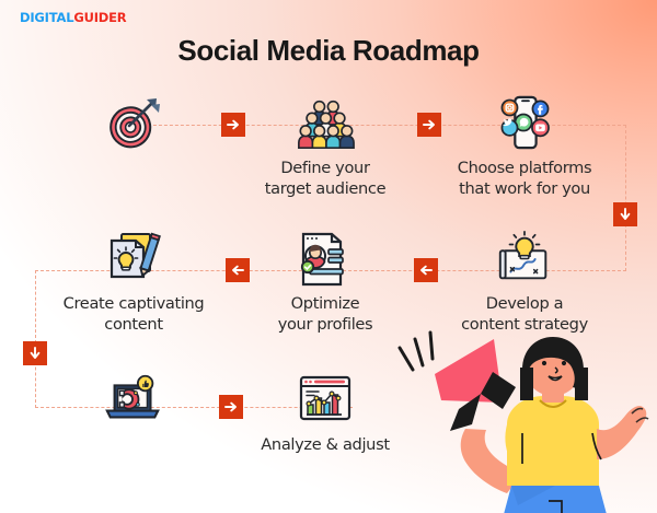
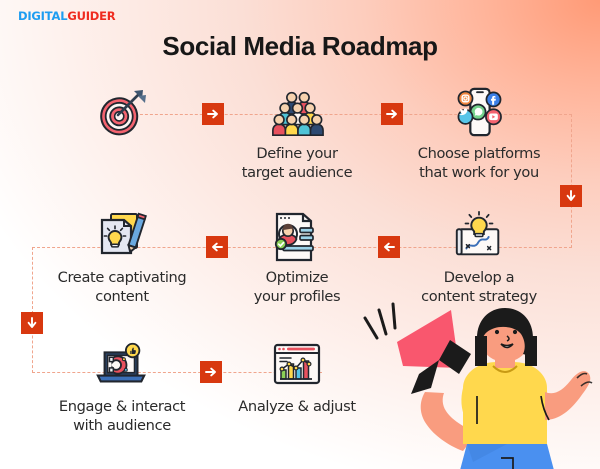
  DIGITALGUIDER
  Social Media Roadmap
  Define your
  target audience
  Choose platforms
  that work for you
  Develop a
  content strategy
  Optimize
  your profiles
  Create captivating
  content
+ Engage & interact
+ with audience
  Analyze & adjust
